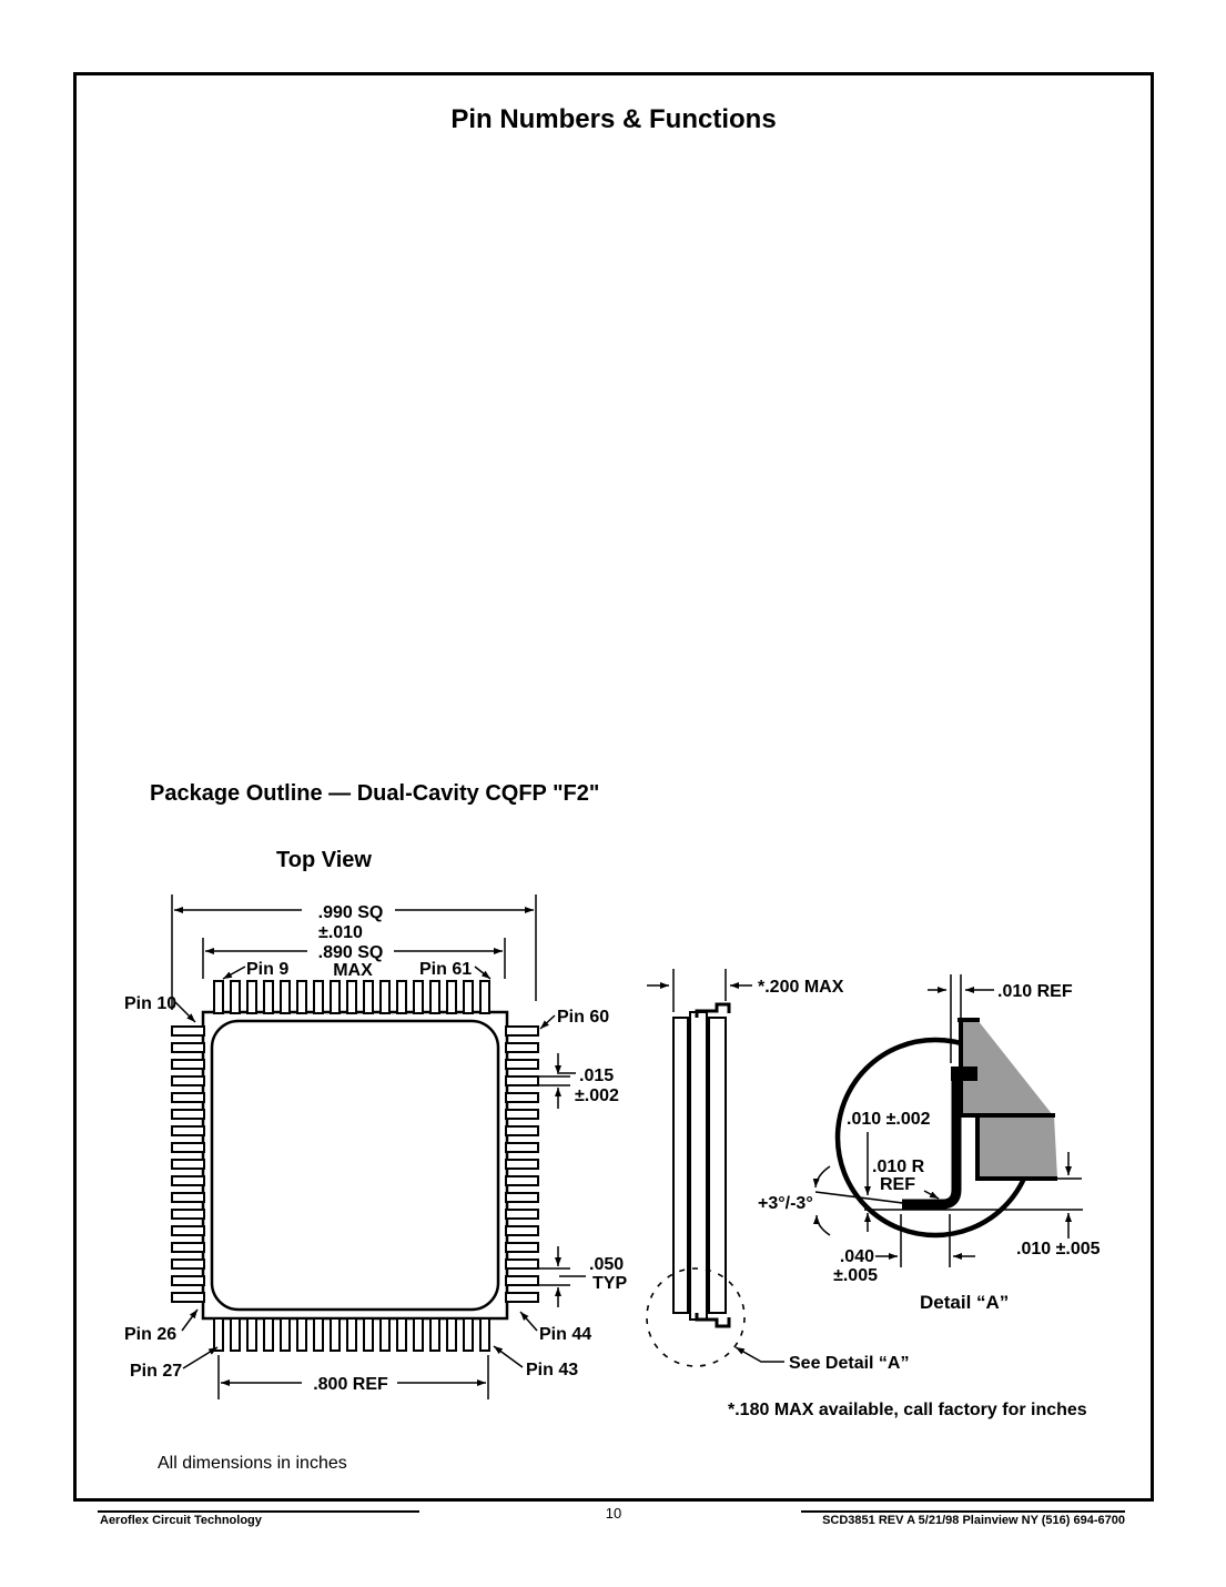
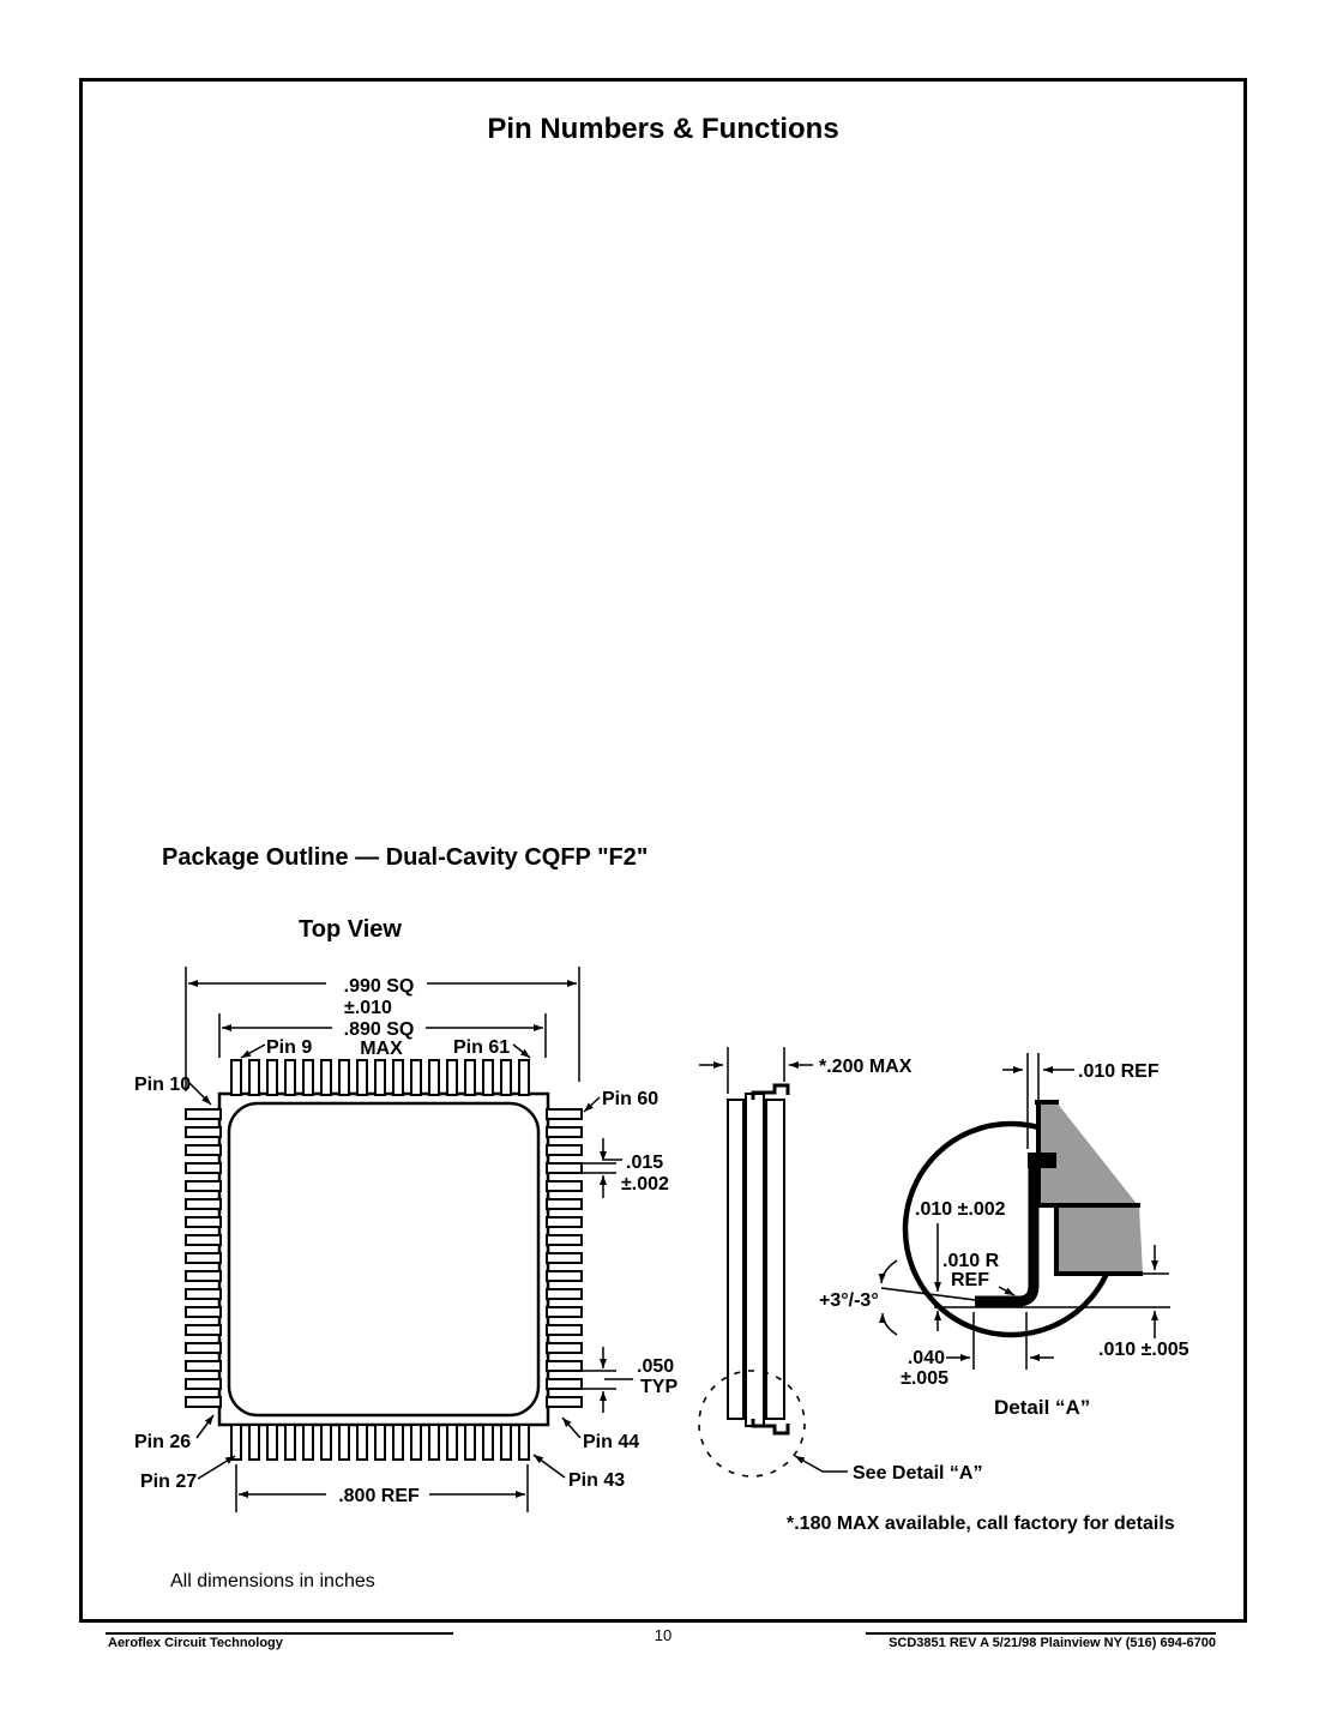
  Pin Numbers & Functions
  Package Outline — Dual-Cavity CQFP "F2"
  Top View
  .990 SQ
  ±.010
  .890 SQ
  MAX
  Pin 9
  Pin 61
  Pin 10
  Pin 60
  Pin 26
  Pin 27
  Pin 44
  Pin 43
  .015
  ±.002
  .050
  TYP
  .800 REF
  *.200 MAX
  See Detail “A”
  .010 REF
  .010 ±.002
  .010 R
  REF
  +3°/-3°
  .040
  ±.005
  .010 ±.005
  Detail “A”
- *.180 MAX available, call factory for inches
+ *.180 MAX available, call factory for details
  All dimensions in inches
  Aeroflex Circuit Technology
  10
  SCD3851 REV A 5/21/98 Plainview NY (516) 694-6700
